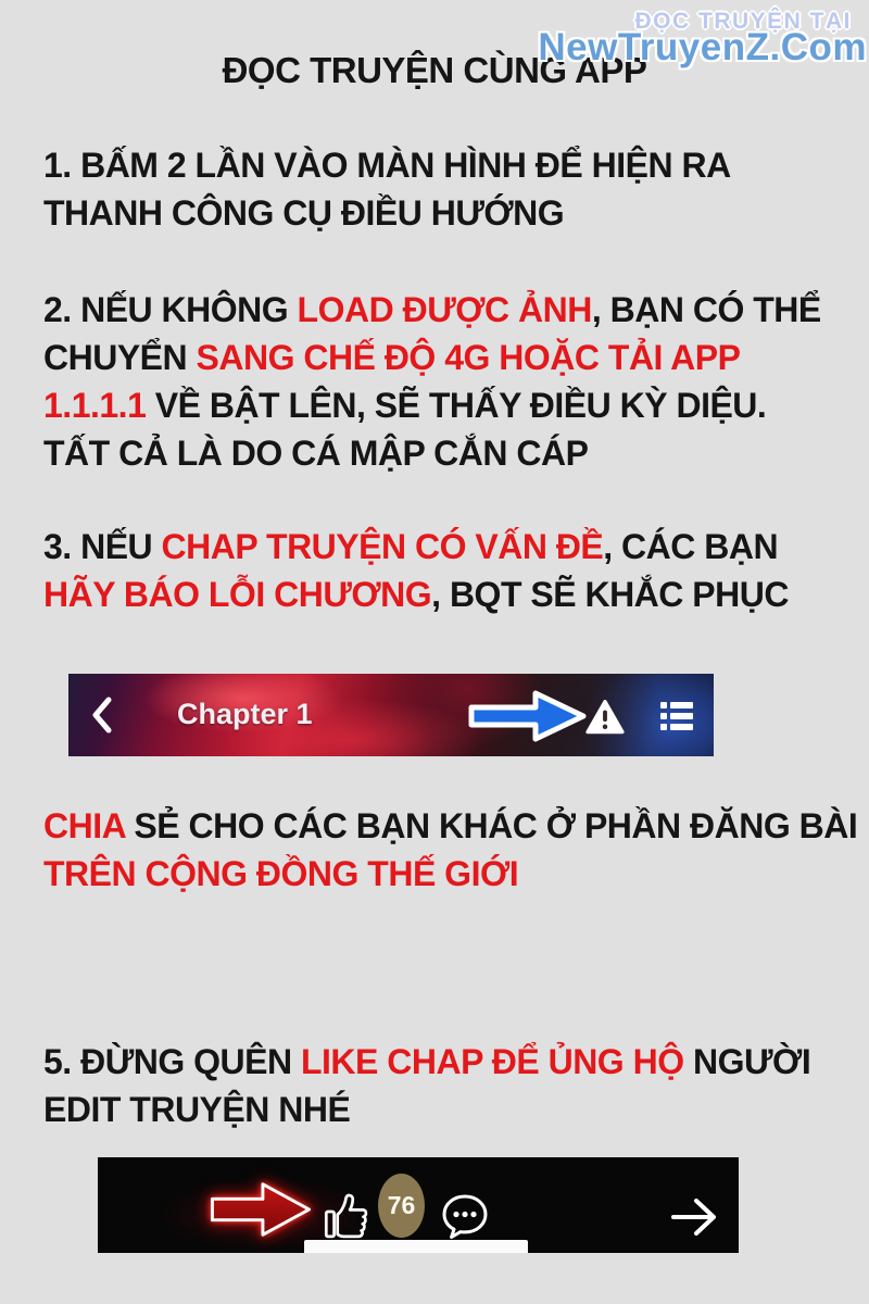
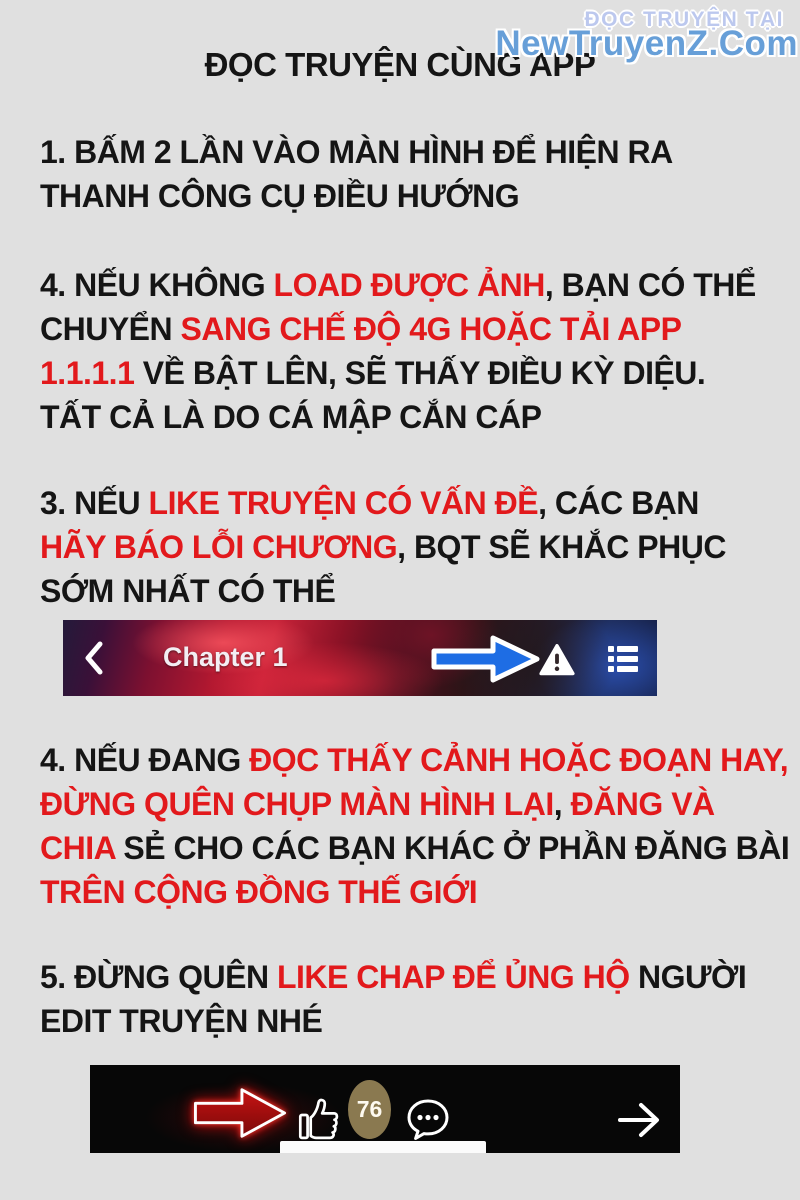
  ĐỌC TRUYỆN TẠI
  NewTruyenZ.Com
  ĐỌC TRUYỆN CÙNG APP
  1. BẤM 2 LẦN VÀO MÀN HÌNH ĐỂ HIỆN RA
  THANH CÔNG CỤ ĐIỀU HƯỚNG
- 2. NẾU KHÔNG LOAD ĐƯỢC ẢNH, BẠN CÓ THỂ
+ 4. NẾU KHÔNG LOAD ĐƯỢC ẢNH, BẠN CÓ THỂ
  CHUYỂN SANG CHẾ ĐỘ 4G HOẶC TẢI APP
  1.1.1.1 VỀ BẬT LÊN, SẼ THẤY ĐIỀU KỲ DIỆU.
  TẤT CẢ LÀ DO CÁ MẬP CẮN CÁP
- 3. NẾU CHAP TRUYỆN CÓ VẤN ĐỀ, CÁC BẠN
+ 3. NẾU LIKE TRUYỆN CÓ VẤN ĐỀ, CÁC BẠN
  HÃY BÁO LỖI CHƯƠNG, BQT SẼ KHẮC PHỤC
+ SỚM NHẤT CÓ THỂ
  Chapter 1
+ 4. NẾU ĐANG ĐỌC THẤY CẢNH HOẶC ĐOẠN HAY,
+ ĐỪNG QUÊN CHỤP MÀN HÌNH LẠI, ĐĂNG VÀ
  CHIA SẺ CHO CÁC BẠN KHÁC Ở PHẦN ĐĂNG BÀI
  TRÊN CỘNG ĐỒNG THẾ GIỚI
  5. ĐỪNG QUÊN LIKE CHAP ĐỂ ỦNG HỘ NGƯỜI
  EDIT TRUYỆN NHÉ
  76
